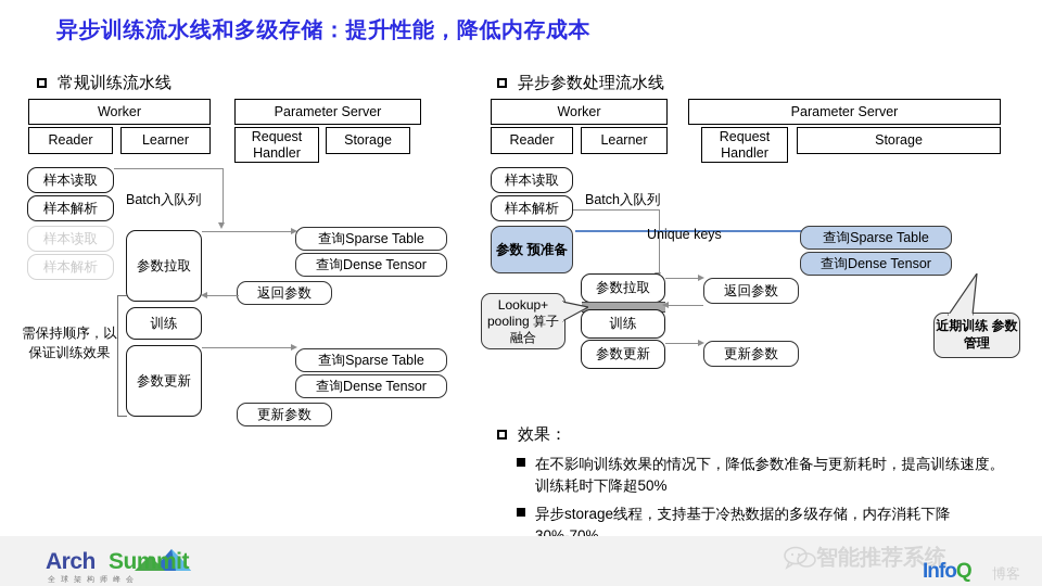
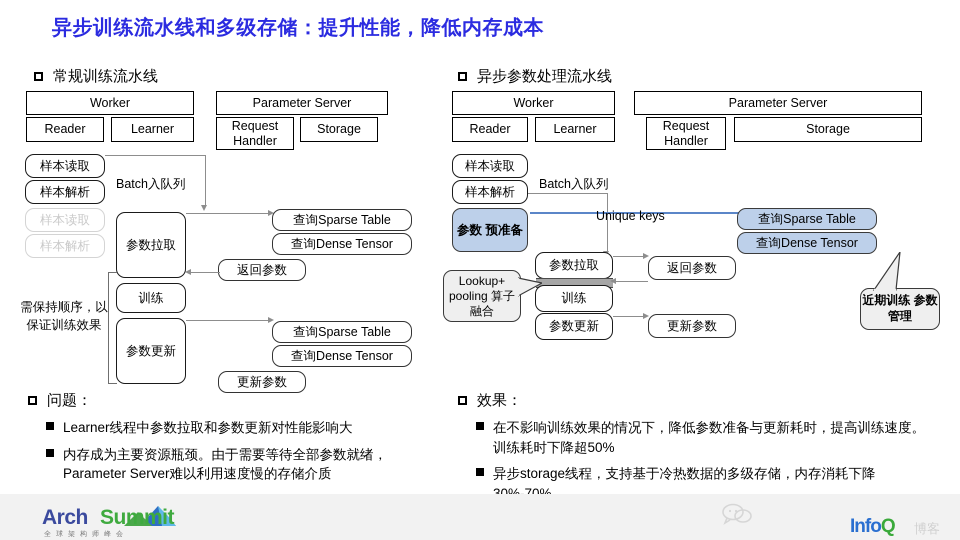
  异步训练流水线和多级存储：提升性能，降低内存成本
  常规训练流水线
  Worker
  Reader
  Learner
  Parameter Server
  Request Handler
  Storage
  样本读取
  样本解析
  样本读取
  样本解析
  Batch入队列
  参数拉取
  训练
  参数更新
  需保持顺序，以保证训练效果
  查询Sparse Table
  查询Dense Tensor
  返回参数
  查询Sparse Table
  查询Dense Tensor
  更新参数
  异步参数处理流水线
  Worker
  Reader
  Learner
  Parameter Server
  Request Handler
  Storage
  样本读取
  样本解析
  参数 预准备
  Batch入队列
  Unique keys
  参数拉取
  训练
  参数更新
  Lookup+ pooling 算子融合
  返回参数
  更新参数
  查询Sparse Table
  查询Dense Tensor
  近期训练 参数管理
+ 问题：
+ Learner线程中参数拉取和参数更新对性能影响大
+ 内存成为主要资源瓶颈。由于需要等待全部参数就绪，Parameter Server难以利用速度慢的存储介质
  效果：
  在不影响训练效果的情况下，降低参数准备与更新耗时，提高训练速度。训练耗时下降超50%
  异步storage线程，支持基于冷热数据的多级存储，内存消耗下降
  Arch
  Summit
- 智能推荐系统
  InfoQ
  博客
